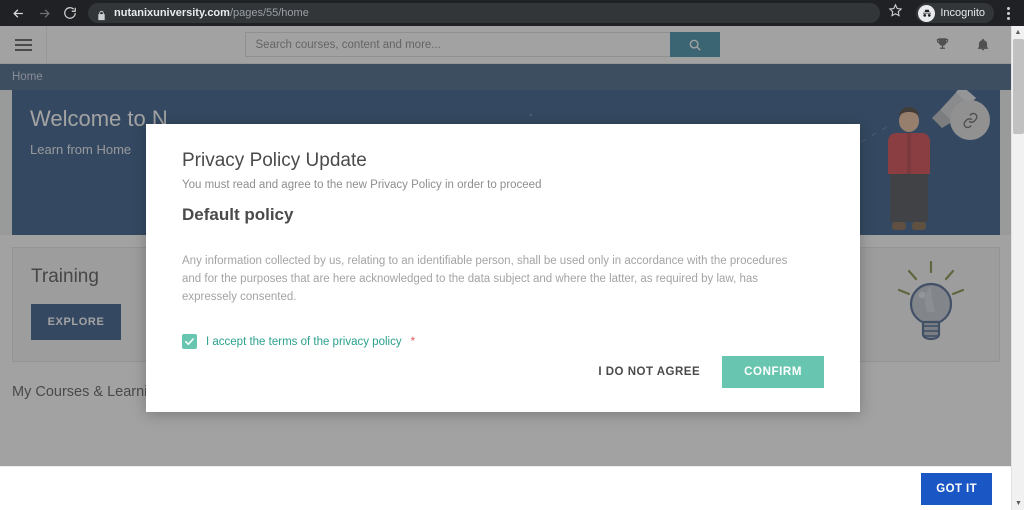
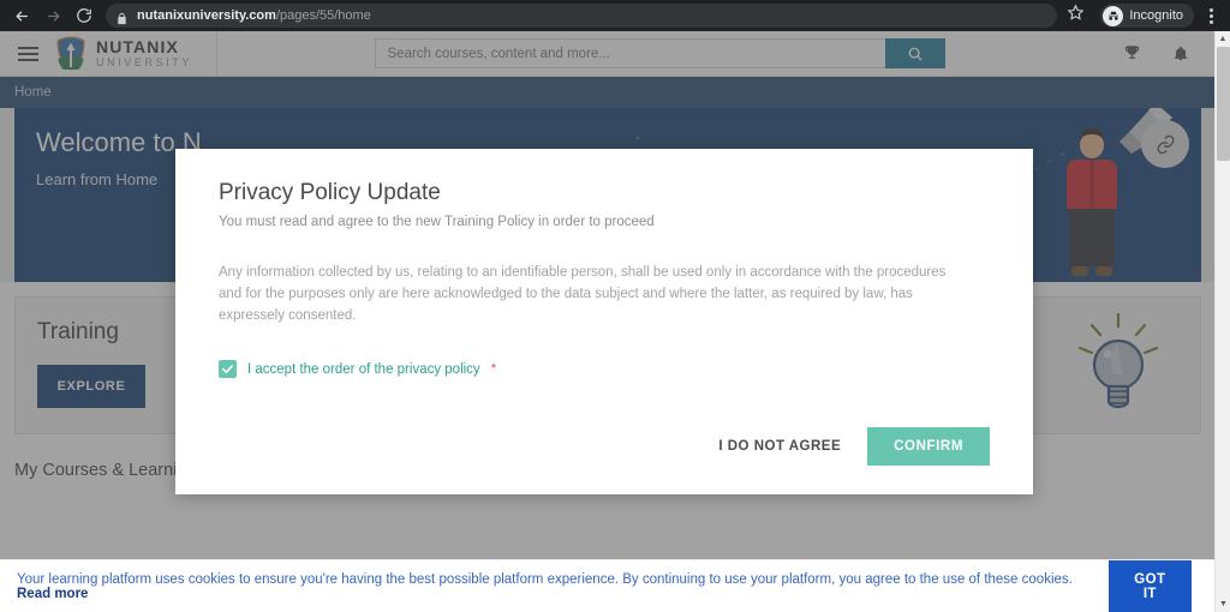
  nutanixuniversity.com/pages/55/home
  Incognito
+ NUTANIX
+ UNIVERSITY
  Search courses, content and more...
  Home
  Welcome to N
  Learn from Home
  Training
  EXPLORE
  Privacy Policy Update
- You must read and agree to the new Privacy Policy in order to proceed
+ You must read and agree to the new Training Policy in order to proceed
- Default policy
- Any information collected by us, relating to an identifiable person, shall be used only in accordance with the procedures and for the purposes that are here acknowledged to the data subject and where the latter, as required by law, has expressely consented.
+ Any information collected by us, relating to an identifiable person, shall be used only in accordance with the procedures and for the purposes only are here acknowledged to the data subject and where the latter, as required by law, has expressely consented.
- I accept the terms of the privacy policy
+ I accept the order of the privacy policy
  *
  I DO NOT AGREE
  CONFIRM
+ Your learning platform uses cookies to ensure you're having the best possible platform experience. By continuing to use your platform, you agree to the use of these cookies. Read more
  GOT IT
